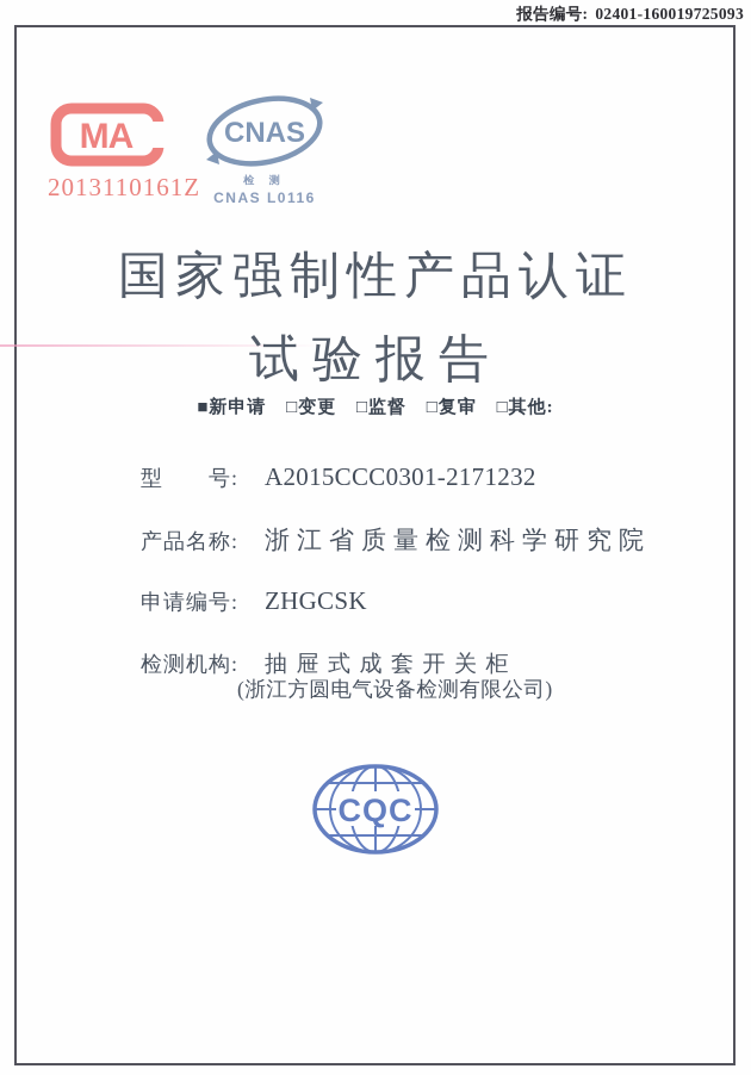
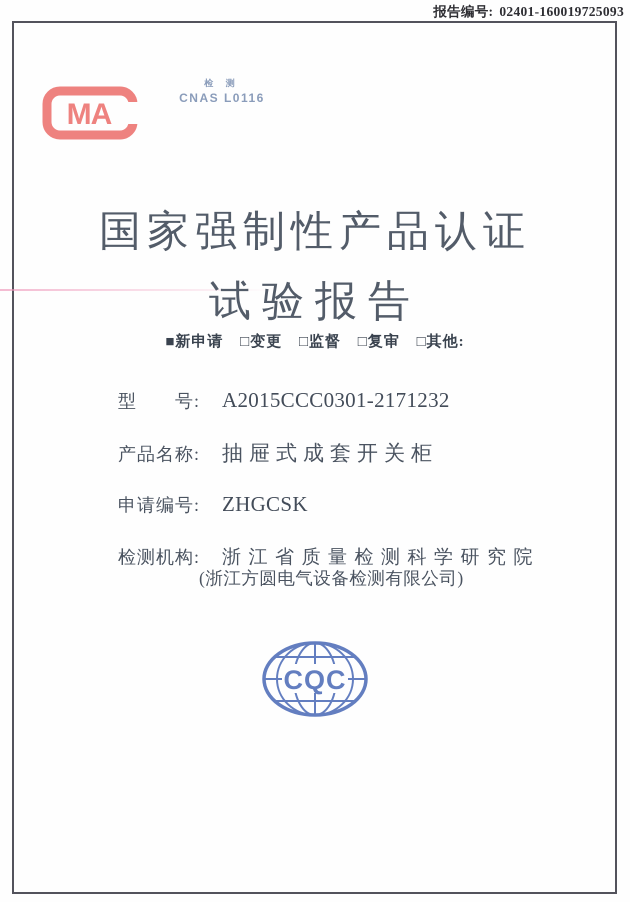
  报告编号: 02401-160019725093
  MA
- 2013110161Z
- CNAS
  检 测
  CNAS L0116
  国家强制性产品认证
  试验报告
  ■新申请 □变更 □监督 □复审 □其他:
  型 号: A2015CCC0301-2171232
- 产品名称: 浙江省质量检测科学研究院
+ 产品名称: 抽屉式成套开关柜
  申请编号: ZHGCSK
- 检测机构: 抽屉式成套开关柜
+ 检测机构: 浙江省质量检测科学研究院
  (浙江方圆电气设备检测有限公司)
  CQC
